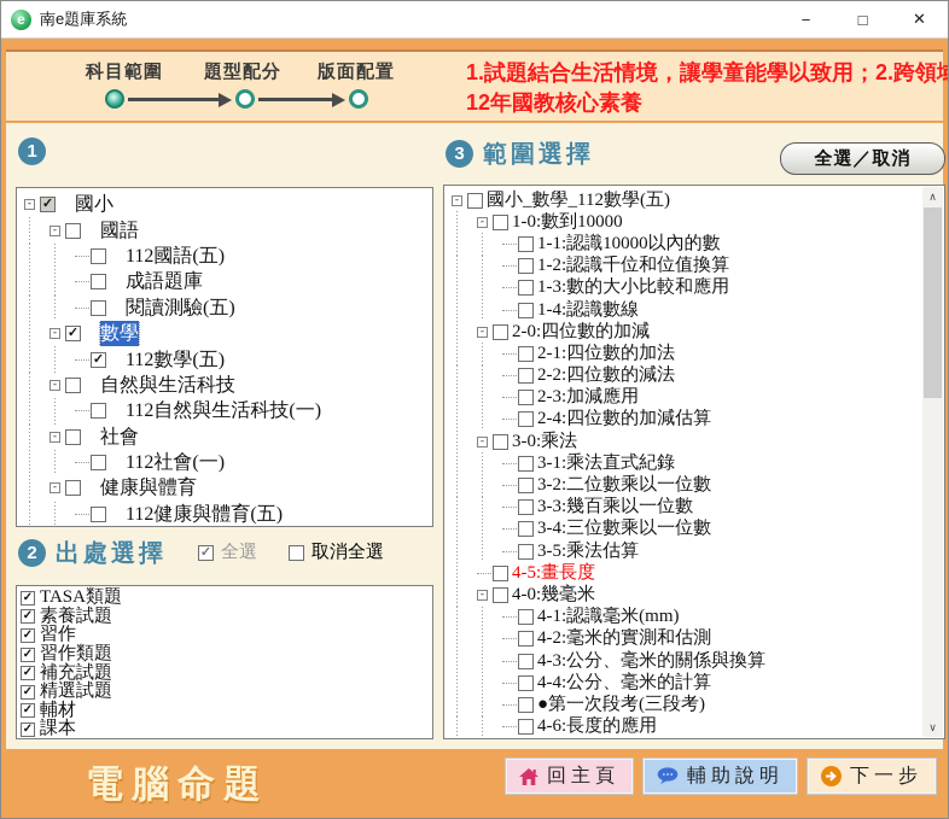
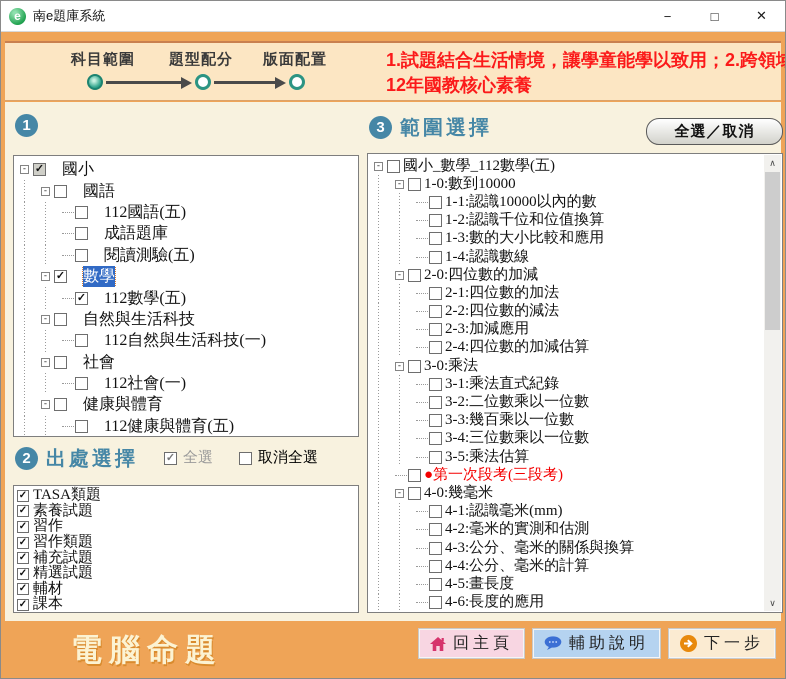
  e
  南e題庫系統
  −
  □
  ✕
  科目範圍
  題型配分
  版面配置
  1.試題結合生活情境，讓學童能學以致用；2.跨領
  12年國教核心素養
  1
  -
  ✓
  國小
  -
  國語
  112國語(五)
  成語題庫
  閱讀測驗(五)
  -
  ✓
  數學
  ✓
  112數學(五)
  -
  自然與生活科技
  112自然與生活科技(一)
  -
  社會
  112社會(一)
  -
  健康與體育
  112健康與體育(五)
  2
  出處選擇
  ✓
  全選
  取消全選
  ✓
  TASA類題
  ✓
  素養試題
  ✓
  習作
  ✓
  習作類題
  ✓
  補充試題
  ✓
  精選試題
  ✓
  輔材
  ✓
  課本
  3
  範圍選擇
  全選／取消
  -
  國小_數學_112數學(五)
  -
  1-0:數到10000
  1-1:認識10000以內的數
  1-2:認識千位和位值換算
  1-3:數的大小比較和應用
  1-4:認識數線
  -
  2-0:四位數的加減
  2-1:四位數的加法
  2-2:四位數的減法
  2-3:加減應用
  2-4:四位數的加減估算
  -
  3-0:乘法
  3-1:乘法直式紀錄
  3-2:二位數乘以一位數
  3-3:幾百乘以一位數
  3-4:三位數乘以一位數
  3-5:乘法估算
- 4-5:畫長度
+ ●第一次段考(三段考)
  -
  4-0:幾毫米
  4-1:認識毫米(mm)
  4-2:毫米的實測和估測
  4-3:公分、毫米的關係與換算
  4-4:公分、毫米的計算
- ●第一次段考(三段考)
+ 4-5:畫長度
  4-6:長度的應用
  ∧
  ∨
  電腦命題
  回主頁
  輔助說明
  下一步
